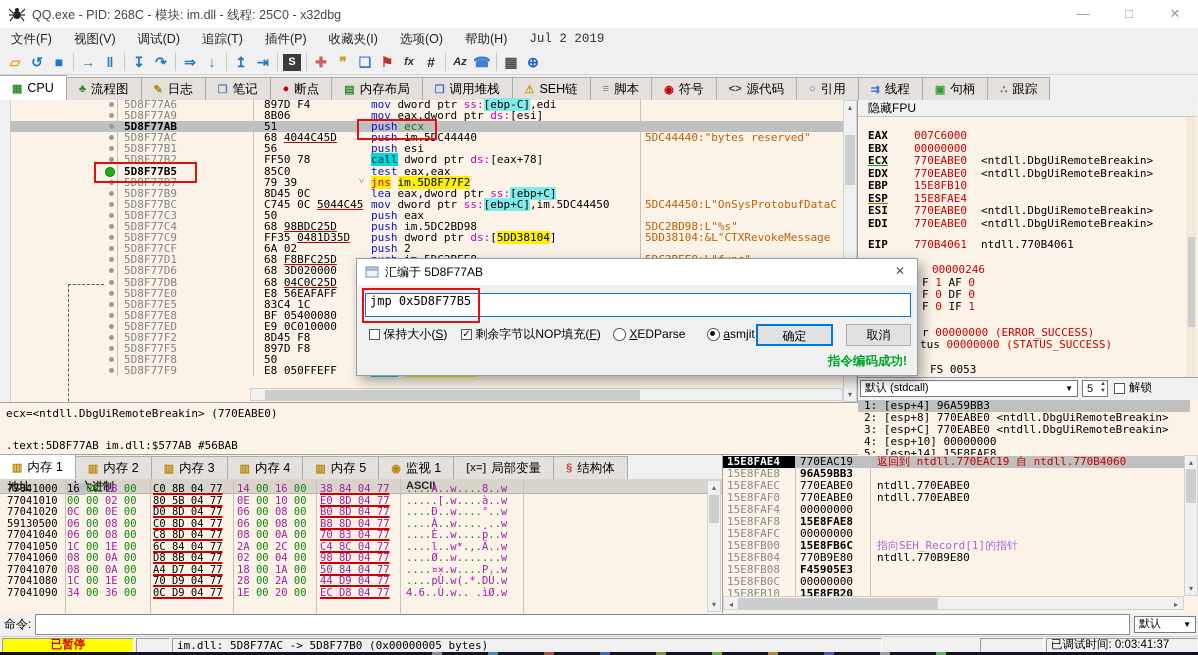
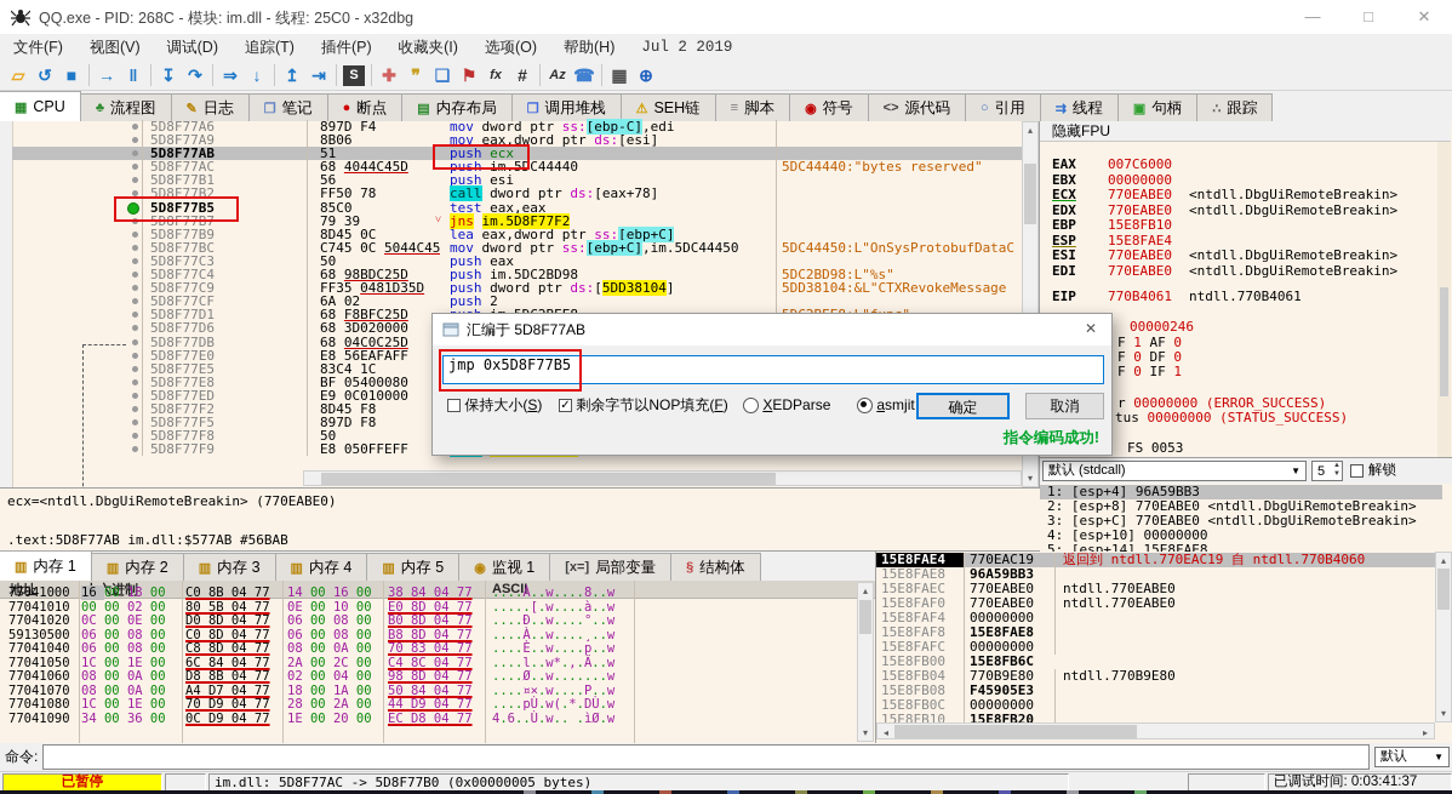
  QQ.exe - PID: 268C - 模块: im.dll - 线程: 25C0 - x32dbg
  —
  □
  ✕
  文件(F)
  视图(V)
  调试(D)
  追踪(T)
  插件(P)
  收藏夹(I)
  选项(O)
  帮助(H)
  Jul 2 2019
  ▱
  ↺
  ■
  →
  ‖
  ↧
  ↷
  ⇒
  ↓
  ↥
  ⇥
  S
  ✚
  ❞
  ❏
  ⚑
  fx
  #
  Az
  ☎
  ▦
  ⊕
  ▦
  CPU
  ♣
  流程图
  ✎
  日志
  ❐
  笔记
  ●
  断点
  ▤
  内存布局
  ❒
  调用堆栈
  ⚠
  SEH链
  ≡
  脚本
  ◉
  符号
  <>
  源代码
  ○
  引用
  ⇉
  线程
  ▣
  句柄
  ∴
  跟踪
  5D8F77A6
  897D F4
  mov dword ptr ss:[ebp-C],edi
  5D8F77A9
  8B06
  mov eax,dword ptr ds:[esi]
  5D8F77AB
  51
  push ecx
  5D8F77AC
  68 4044C45D
  push im.5DC44440
  5DC44440:"bytes_reserved"
  5D8F77B1
  56
  push esi
  5D8F77B2
  FF50 78
  call dword ptr ds:[eax+78]
  5D8F77B5
  85C0
  test eax,eax
  5D8F77B7
  79 39
  ˅
  jns im.5D8F77F2
  5D8F77B9
  8D45 0C
  lea eax,dword ptr ss:[ebp+C]
  5D8F77BC
  C745 0C 5044C45
  mov dword ptr ss:[ebp+C],im.5DC44450
  5DC44450:L"OnSysProtobufDataC
  5D8F77C3
  50
  push eax
  5D8F77C4
  68 98BDC25D
  push im.5DC2BD98
  5DC2BD98:L"%s"
  5D8F77C9
  FF35 0481D35D
  push dword ptr ds:[5DD38104]
  5DD38104:&L"CTXRevokeMessage
  5D8F77CF
  6A 02
  push 2
  5D8F77D1
  68 F8BFC25D
  5D8F77D6
  68 3D020000
  5D8F77DB
  68 04C0C25D
  5D8F77E0
  E8 56EAFAFF
  5D8F77E5
  83C4 1C
  5D8F77E8
  BF 05400080
  5D8F77ED
  E9 0C010000
  5D8F77F2
  8D45 F8
  5D8F77F5
  897D F8
  5D8F77F8
  50
  5D8F77F9
  E8 050FFEFF
  ▴
  ▾
  隐藏FPU
  EAX 007C6000
  EBX 00000000
  ECX 770EABE0 <ntdll.DbgUiRemoteBreakin>
  EDX 770EABE0 <ntdll.DbgUiRemoteBreakin>
  EBP 15E8FB10
  ESP 15E8FAE4
  ESI 770EABE0 <ntdll.DbgUiRemoteBreakin>
  EDI 770EABE0 <ntdll.DbgUiRemoteBreakin>
  EIP 770B4061 ntdll.770B4061
  00000246
  F 1 AF 0
  F 0 DF 0
  F 0 IF 1
  r 00000000 (ERROR_SUCCESS)
  tus 00000000 (STATUS_SUCCESS)
  FS 0053
  默认 (stdcall)
  ▼
  5
  解锁
  1: [esp+4] 96A59BB3
  2: [esp+8] 770EABE0 <ntdll.DbgUiRemoteBreakin>
  3: [esp+C] 770EABE0 <ntdll.DbgUiRemoteBreakin>
  4: [esp+10] 00000000
  5: [esp+14] 15E8FAE8
  ecx=<ntdll.DbgUiRemoteBreakin> (770EABE0)
  .text:5D8F77AB im.dll:$577AB #56BAB
  ▥
  内存 1
  ▥
  内存 2
  ▥
  内存 3
  ▥
  内存 4
  ▥
  内存 5
  ◉
  监视 1
  [x=]
  局部变量
  §
  结构体
  地址
  六进制
  ASCII
  77041000
  16 00 18 00
  C0 8B 04 77
  14 00 16 00
  38 84 04 77
  ....À..w....8..w
  77041010
  00 00 02 00
  80 5B 04 77
  0E 00 10 00
  E0 8D 04 77
  .....[.w....à..w
  77041020
  0C 00 0E 00
  D0 8D 04 77
  06 00 08 00
  B0 8D 04 77
  ....Ð..w....°..w
  59130500
  06 00 08 00
  C0 8D 04 77
  06 00 08 00
  B8 8D 04 77
  ....À..w....¸..w
  77041040
  06 00 08 00
  C8 8D 04 77
  08 00 0A 00
  70 83 04 77
  ....È..w....p..w
  77041050
  1C 00 1E 00
  6C 84 04 77
  2A 00 2C 00
  C4 8C 04 77
  ....l..w*.,.Ä..w
  77041060
  08 00 0A 00
  D8 8B 04 77
  02 00 04 00
  98 8D 04 77
  ....Ø..w.......w
  77041070
  08 00 0A 00
  A4 D7 04 77
  18 00 1A 00
  50 84 04 77
  ....¤×.w....P..w
  77041080
  1C 00 1E 00
  70 D9 04 77
  28 00 2A 00
  44 D9 04 77
  ....pÙ.w(.*.DÙ.w
  77041090
  34 00 36 00
  0C D9 04 77
  1E 00 20 00
  EC D8 04 77
  4.6..Ù.w.. .ìØ.w
  ▴
  ▾
  15E8FAE4
  770EAC19
  返回到 ntdll.770EAC19 自 ntdll.770B4060
  15E8FAE8
  96A59BB3
  15E8FAEC
  770EABE0
  ntdll.770EABE0
  15E8FAF0
  770EABE0
  ntdll.770EABE0
  15E8FAF4
  00000000
  15E8FAF8
  15E8FAE8
  15E8FAFC
  00000000
  15E8FB00
  15E8FB6C
- 指向SEH_Record[1]的指针
  15E8FB04
  770B9E80
  ntdll.770B9E80
  15E8FB08
  F45905E3
  15E8FB0C
  00000000
  15E8FB10
  15E8FB20
  ▴
  ▾
  ◂
  ▸
  命令:
  默认
  ▼
  已暂停
  im.dll: 5D8F77AC -> 5D8F77B0 (0x00000005 bytes)
  已调试时间: 0:03:41:37
  汇编于 5D8F77AB
  ✕
  jmp 0x5D8F77B5
  保持大小(S)
  ✓ 剩余字节以NOP填充(F)
  XEDParse
  asmjit
  确定
  取消
  指令编码成功!
